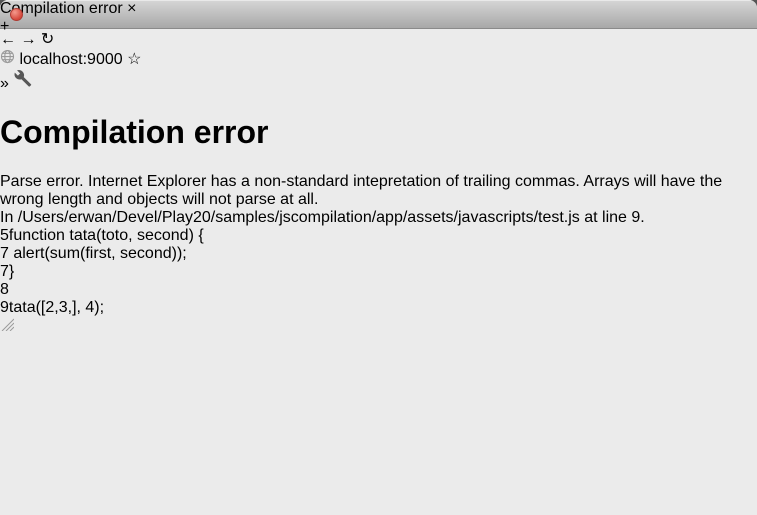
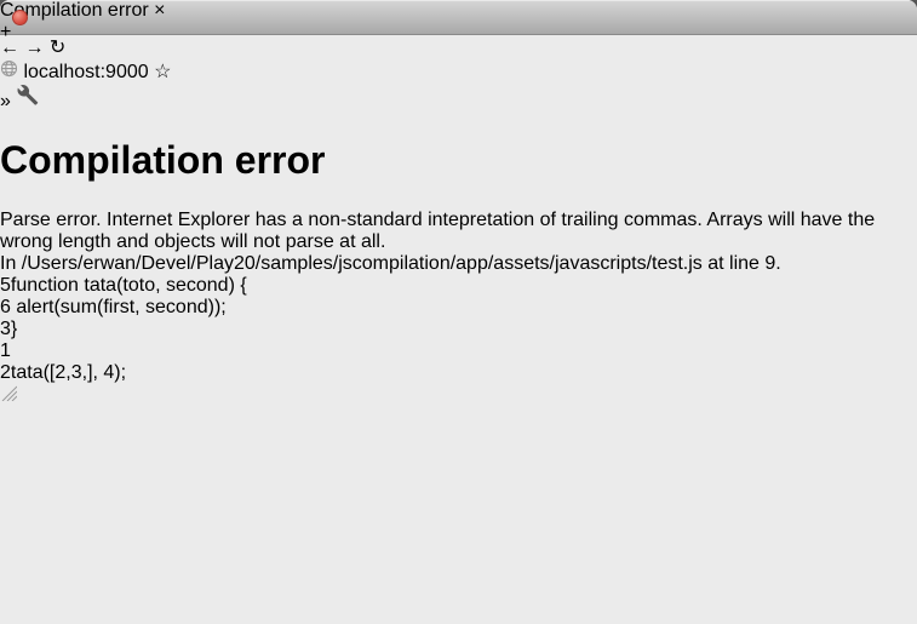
  Cmpilation error ×
  +
  ← → ↻
  localhost:9000 ☆
  »
  Compilation error
  Parse error. Internet Explorer has a non-standard intepretation of trailing commas. Arrays will have the wrong length and objects will not parse at all.
  In /Users/erwan/Devel/Play20/samples/jscompilation/app/assets/javascripts/test.js at line 9.
  5function tata(toto, second) {
- 7 alert(sum(first, second));
+ 6 alert(sum(first, second));
- 7}
+ 3}
- 8
+ 1
- 9tata([2,3,], 4);
+ 2tata([2,3,], 4);
